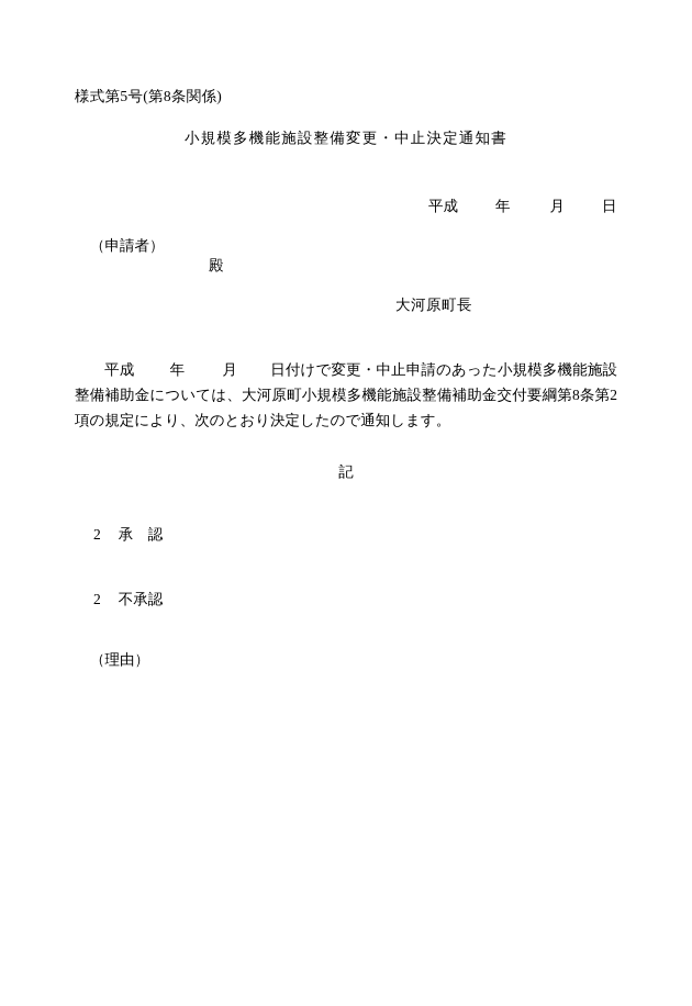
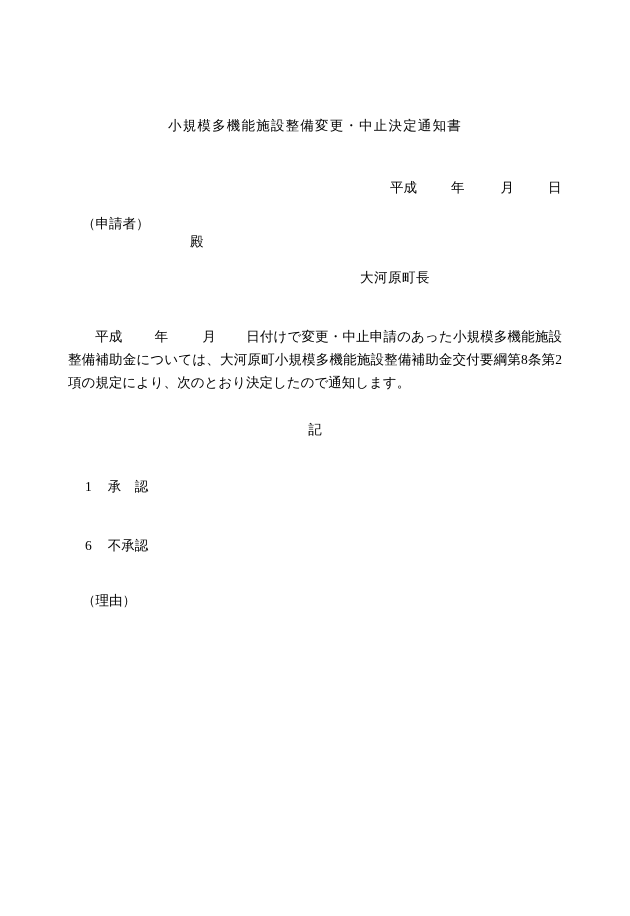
- 様式第5号(第8条関係)
  小規模多機能施設整備変更・中止決定通知書
  平成 年 月 日
  （申請者）
  殿
  大河原町長
  平成 年 月 日付けで変更・中止申請のあった小規模多機能施設整備補助金については、大河原町小規模多機能施設整備補助金交付要綱第8条第2項の規定により、次のとおり決定したので通知します。
  記
- 2 承 認
+ 1 承 認
- 2 不承認
+ 6 不承認
  （理由）
